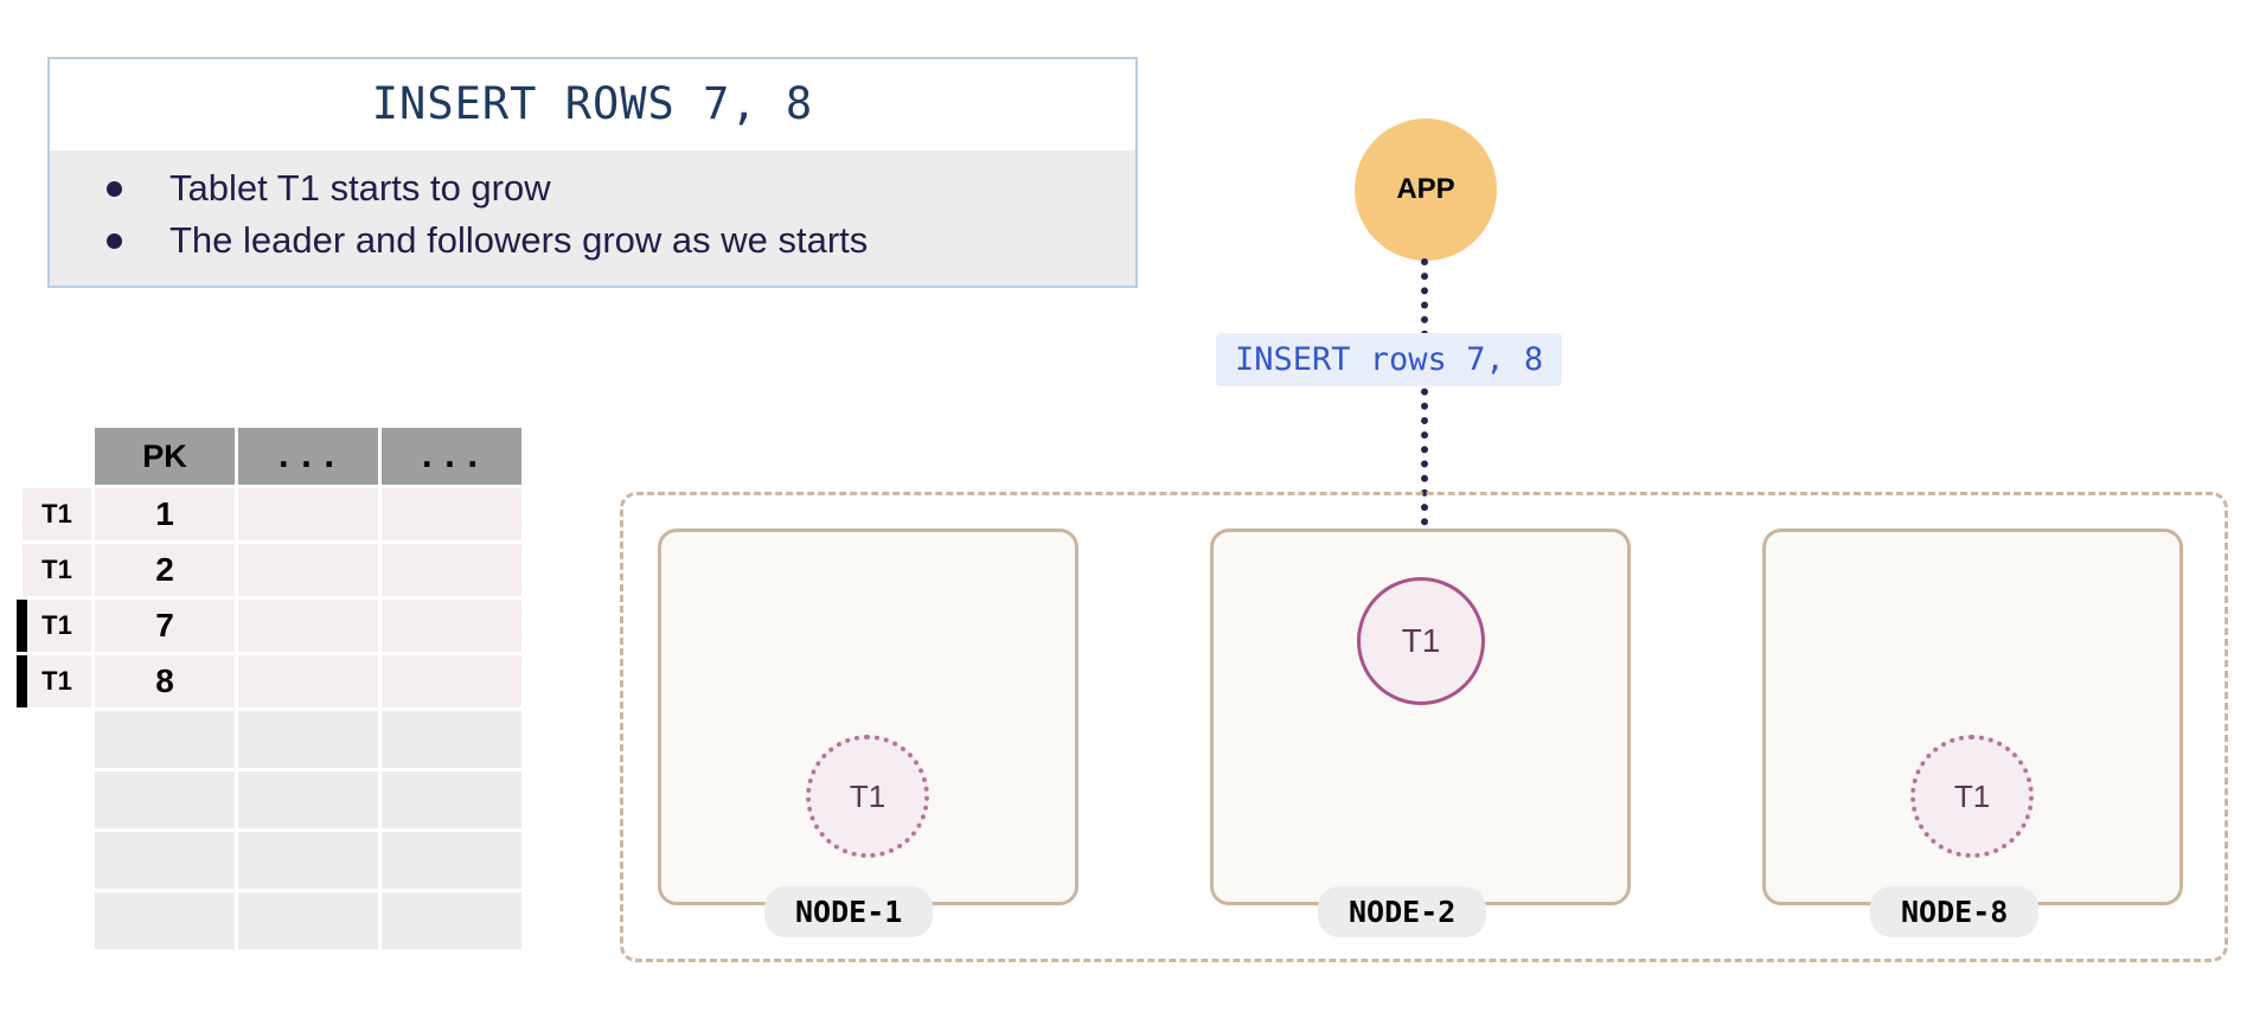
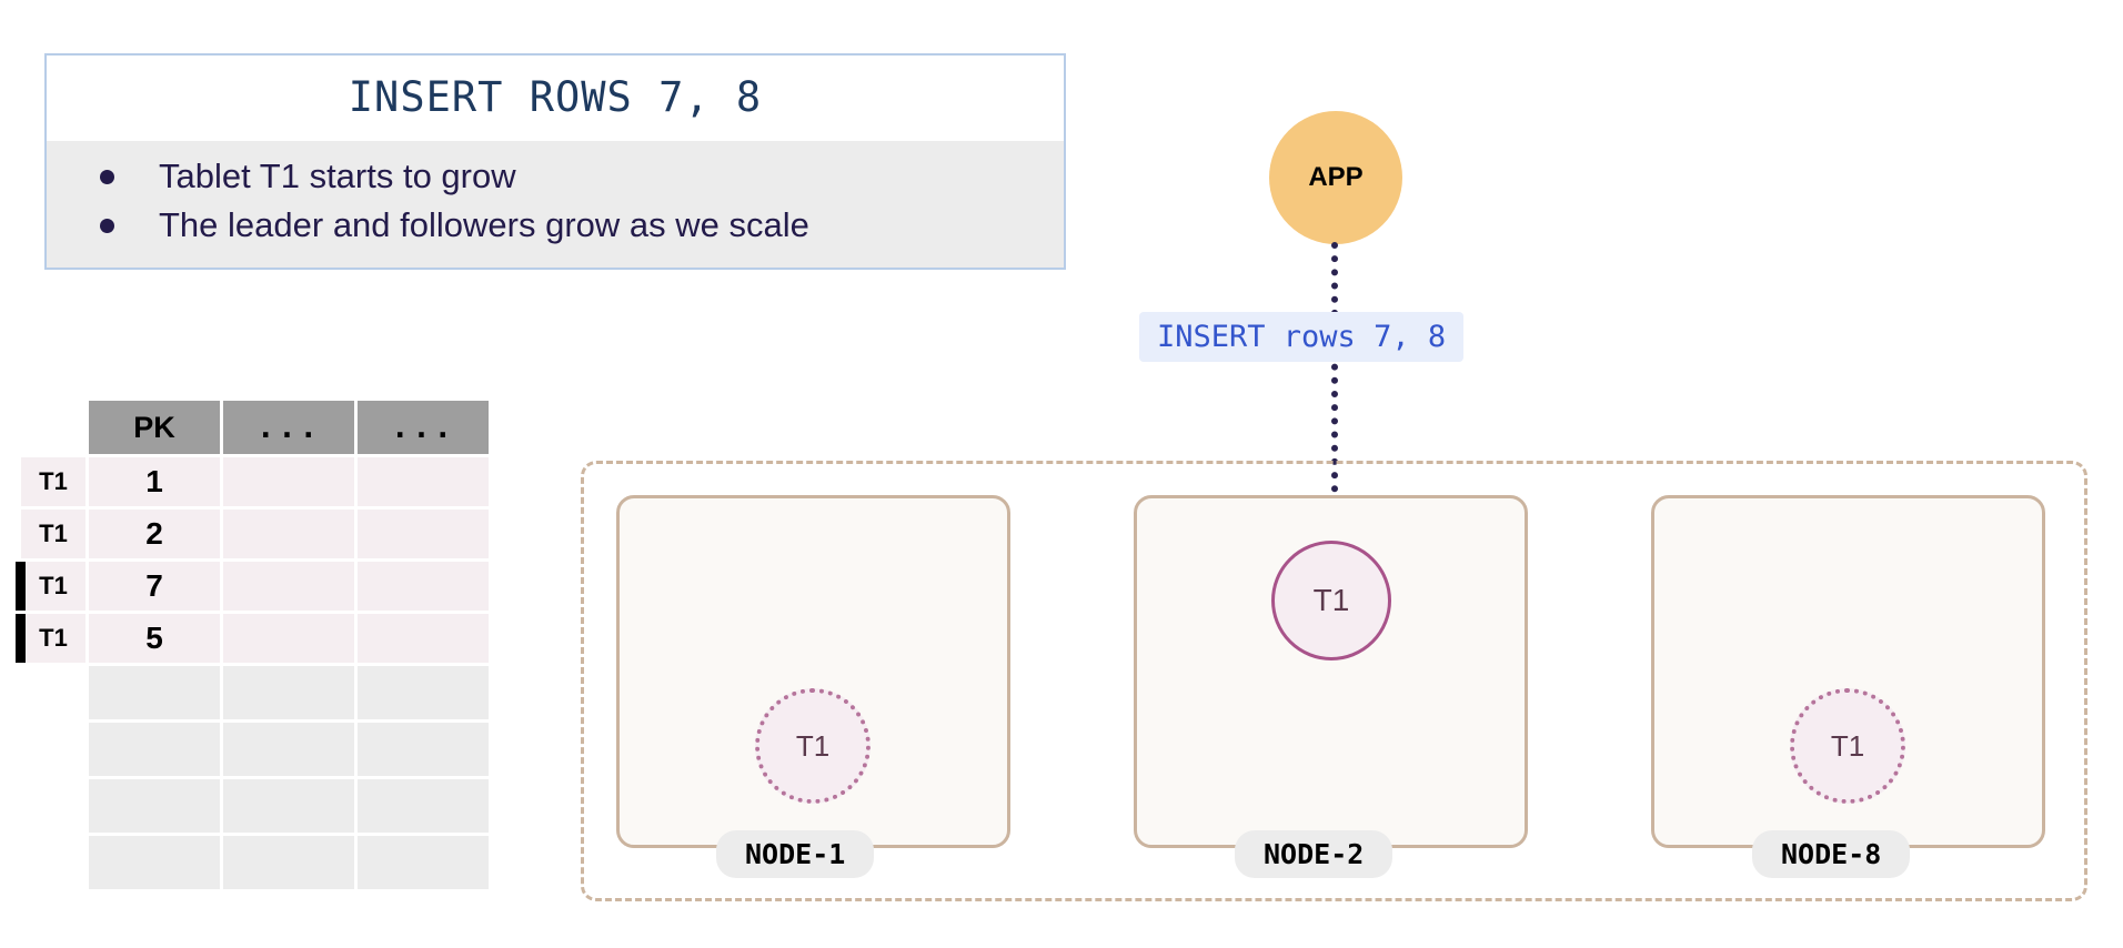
  INSERT ROWS 7, 8
  Tablet T1 starts to grow
- The leader and followers grow as we starts
+ The leader and followers grow as we scale
  	PK	...	...
  T1	1
  T1	2
  T1	7
- T1	8
+ T1	5
  APP
  INSERT rows 7, 8
  T1
  T1
  T1
  NODE-1
  NODE-2
  NODE-8
